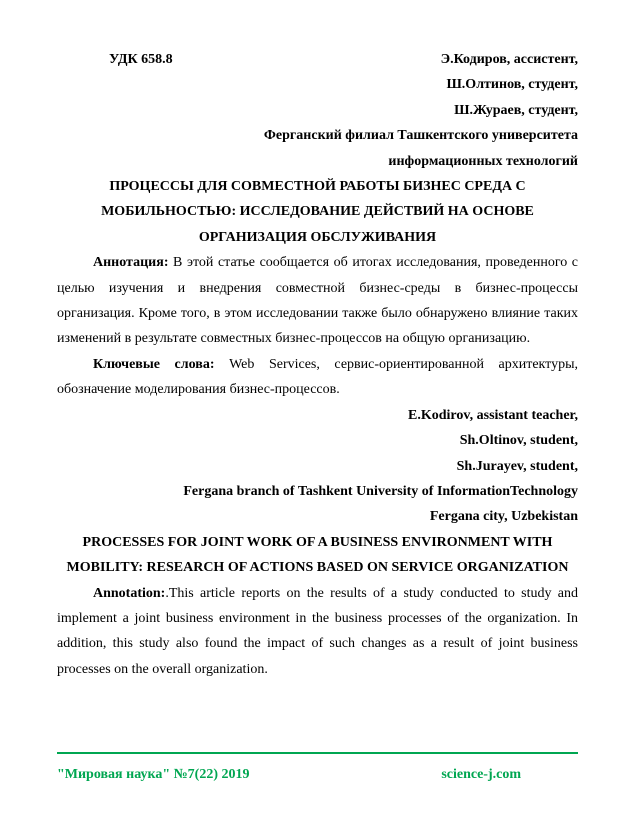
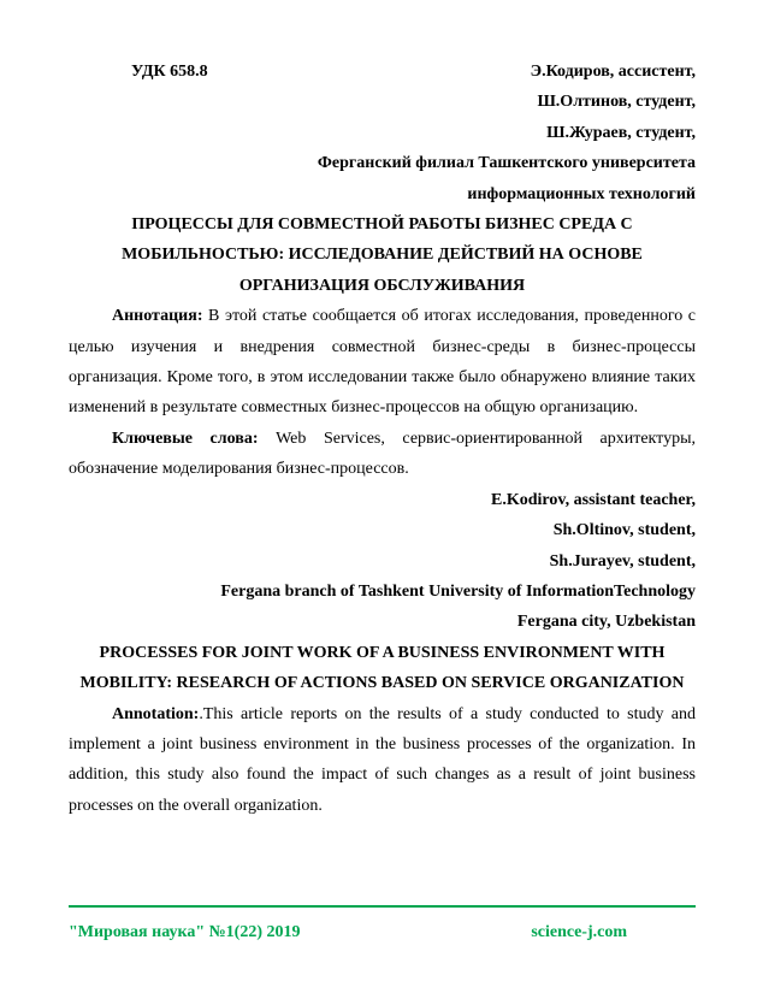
  УДК 658.8
  Э.Кодиров, ассистент,
  Ш.Олтинов, студент,
  Ш.Жураев, студент,
  Ферганский филиал Ташкентского университета
  информационных технологий
  ПРОЦЕССЫ ДЛЯ СОВМЕСТНОЙ РАБОТЫ БИЗНЕС СРЕДА С МОБИЛЬНОСТЬЮ: ИССЛЕДОВАНИЕ ДЕЙСТВИЙ НА ОСНОВЕ ОРГАНИЗАЦИЯ ОБСЛУЖИВАНИЯ
  Аннотация: В этой статье сообщается об итогах исследования, проведенного с целью изучения и внедрения совместной бизнес-среды в бизнес-процессы организация. Кроме того, в этом исследовании также было обнаружено влияние таких изменений в результате совместных бизнес-процессов на общую организацию.
  Ключевые слова: Web Services, сервис-ориентированной архитектуры, обозначение моделирования бизнес-процессов.
  E.Kodirov, assistant teacher,
  Sh.Oltinov, student,
  Sh.Jurayev, student,
  Fergana branch of Tashkent University of InformationTechnology
  Fergana city, Uzbekistan
  PROCESSES FOR JOINT WORK OF A BUSINESS ENVIRONMENT WITH MOBILITY: RESEARCH OF ACTIONS BASED ON SERVICE ORGANIZATION
  Annotation:.This article reports on the results of a study conducted to study and implement a joint business environment in the business processes of the organization. In addition, this study also found the impact of such changes as a result of joint business processes on the overall organization.
- "Мировая наука" №7(22) 2019
+ "Мировая наука" №1(22) 2019
  science-j.com
